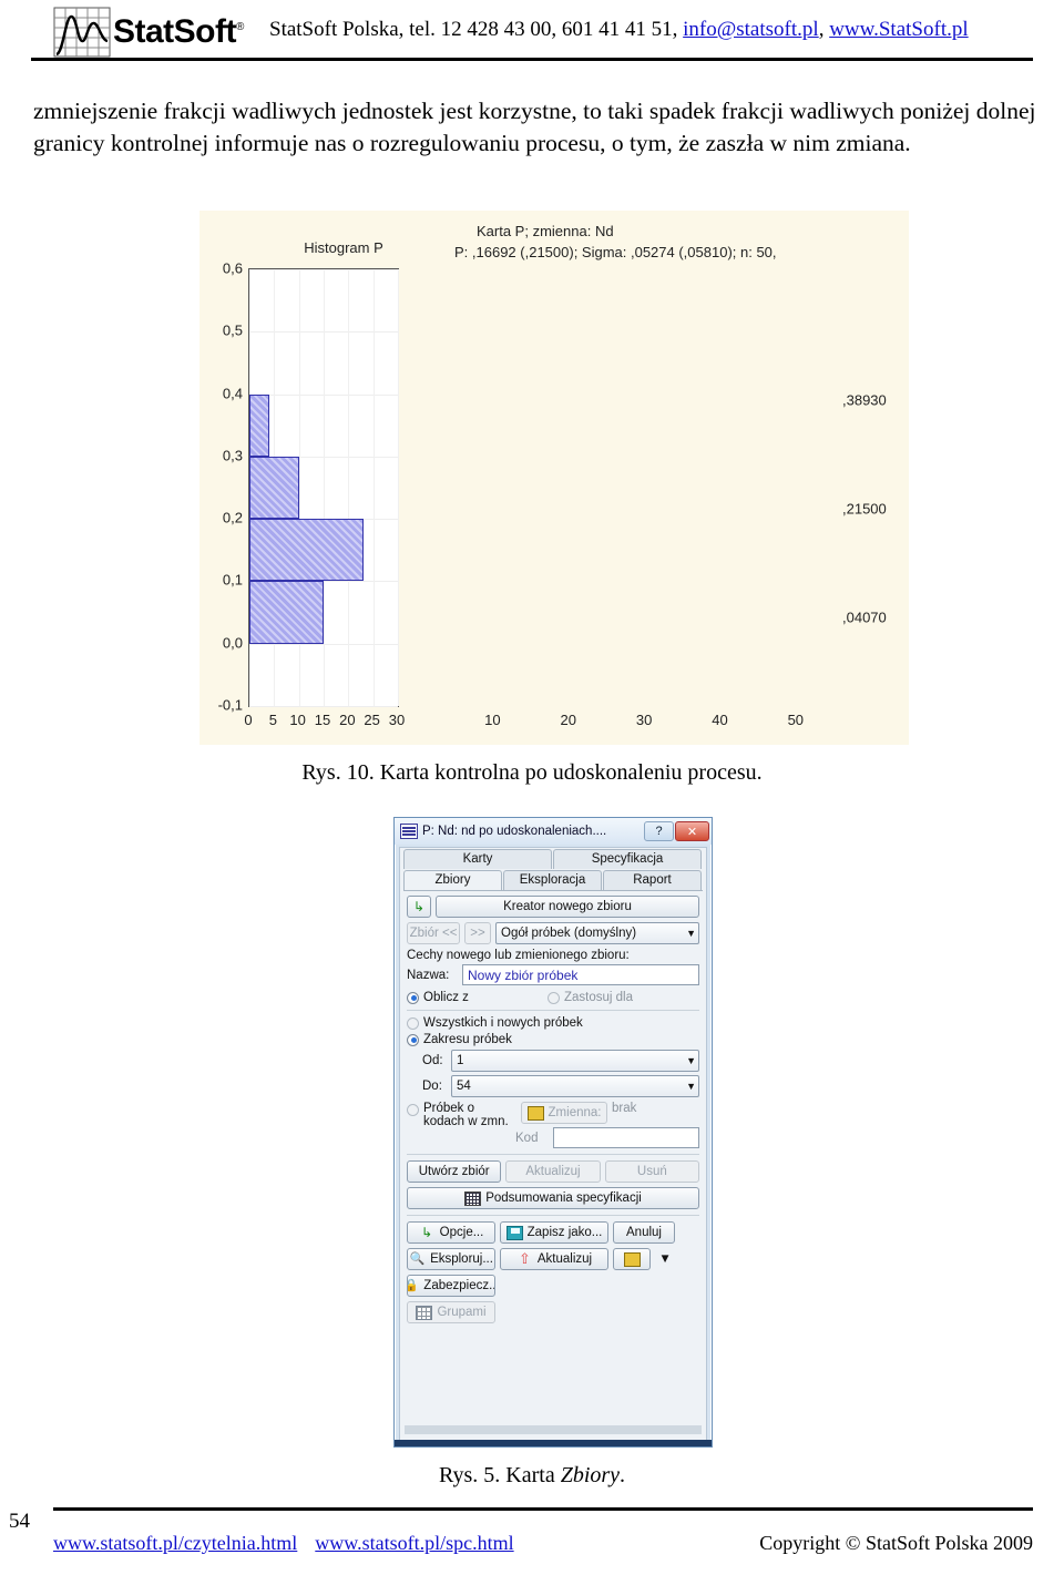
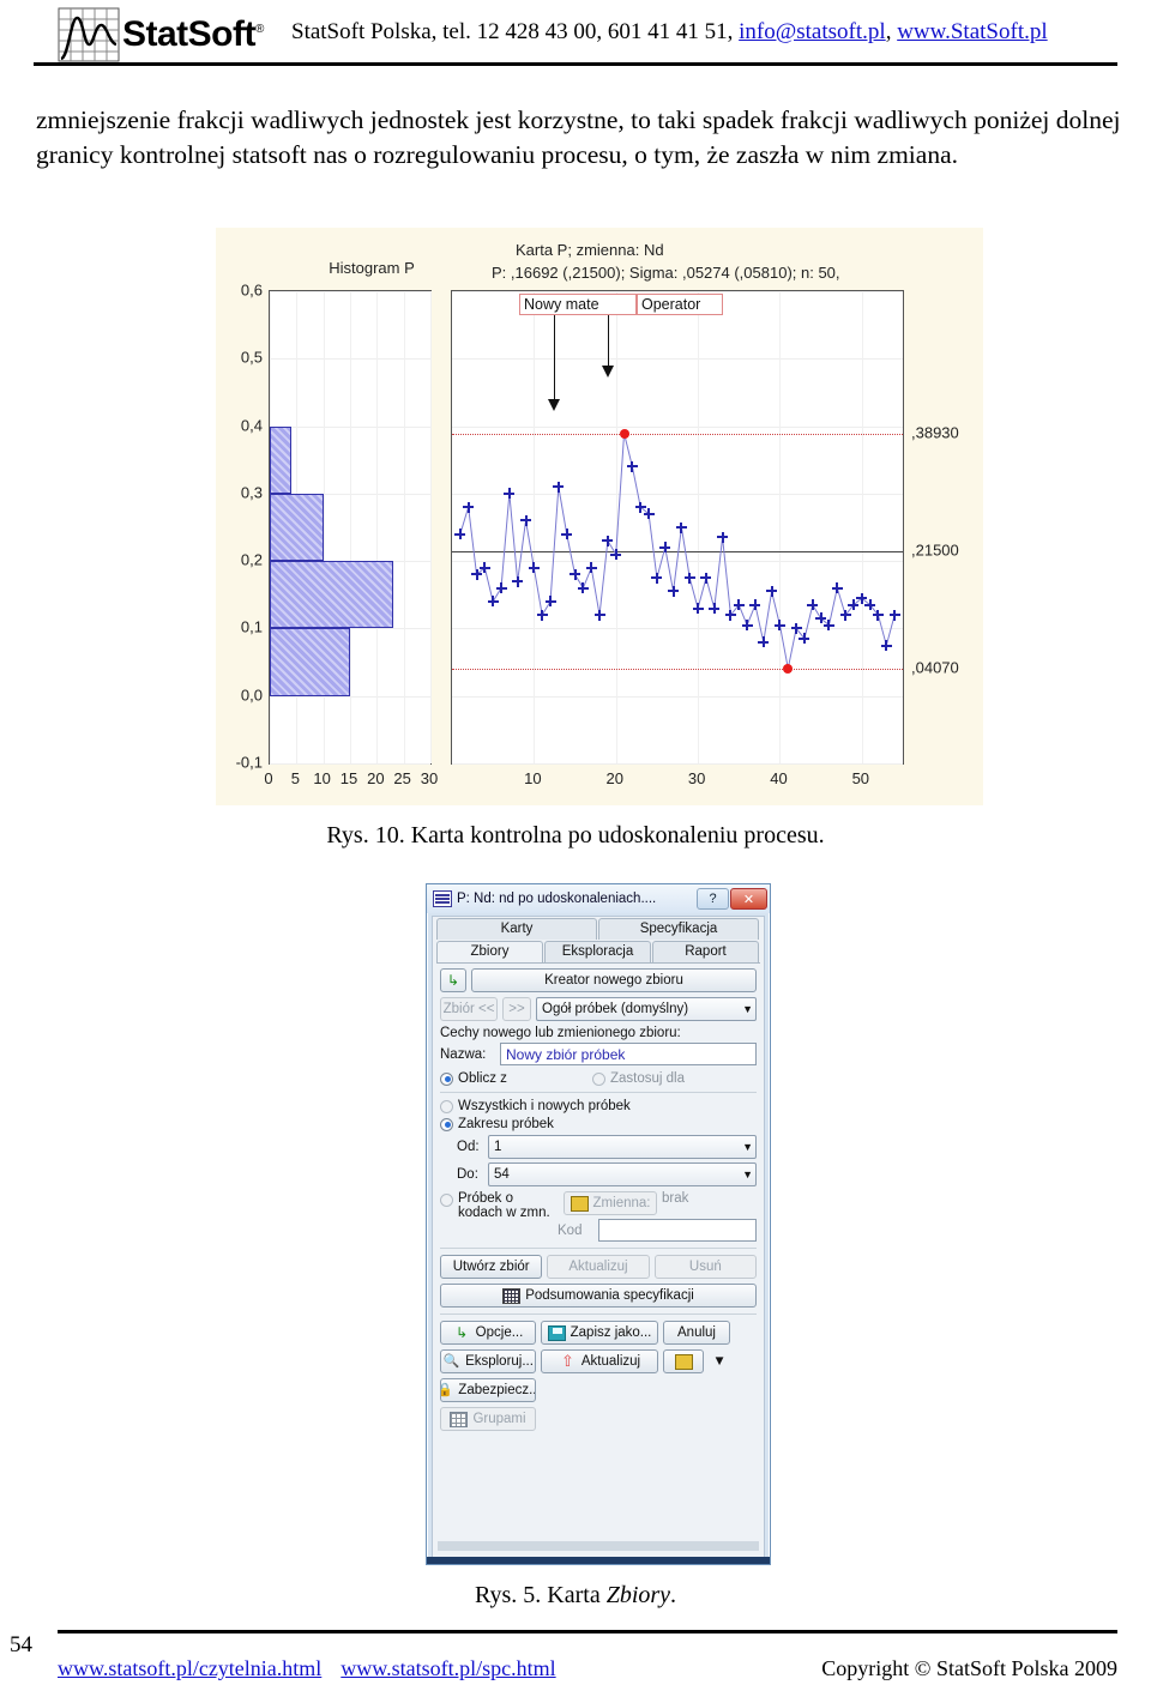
  StatSoft®
  StatSoft Polska, tel. 12 428 43 00, 601 41 41 51, info@statsoft.pl, www.StatSoft.pl
- zmniejszenie frakcji wadliwych jednostek jest korzystne, to taki spadek frakcji wadliwych poniżej dolnej granicy kontrolnej informuje nas o rozregulowaniu procesu, o tym, że zaszła w nim zmiana.
+ zmniejszenie frakcji wadliwych jednostek jest korzystne, to taki spadek frakcji wadliwych poniżej dolnej granicy kontrolnej statsoft nas o rozregulowaniu procesu, o tym, że zaszła w nim zmiana.
  Histogram P
  Karta P; zmienna: Nd
  P: ,16692 (,21500); Sigma: ,05274 (,05810); n: 50,
  -0,1
  0,0
  0,1
  0,2
  0,3
  0,4
  0,5
  0,6
+ Nowy mate
+ Operator
  ,38930
  ,21500
  ,04070
  0
  5
  10
  15
  20
  25
  30
  10
  20
  30
  40
  50
  Rys. 10. Karta kontrolna po udoskonaleniu procesu.
  P: Nd: nd po udoskonaleniach....
  ?
  ✕
  Karty
  Specyfikacja
  Zbiory
  Eksploracja
  Raport
  ↳
  Kreator nowego zbioru
  Zbiór <<
  >>
  Ogół próbek (domyślny)
  ▼
  Cechy nowego lub zmienionego zbioru:
  Nazwa:
  Nowy zbiór próbek
  Oblicz z
  Zastosuj dla
  Wszystkich i nowych próbek
  Zakresu próbek
  Od:
  1
  ▼
  Do:
  54
  ▼
  Próbek o
  kodach w zmn.
  Zmienna:
  brak
  Kod
  Utwórz zbiór
  Aktualizuj
  Usuń
  Podsumowania specyfikacji
  ↳
  Opcje...
  Zapisz jako...
  Anuluj
  🔍
  Eksploruj...
  ⇧
  Aktualizuj
  ▼
  🔒
  Zabezpiecz..
  Grupami
  Rys. 5. Karta Zbiory.
  54
  www.statsoft.pl/czytelnia.html www.statsoft.pl/spc.html
  Copyright © StatSoft Polska 2009
